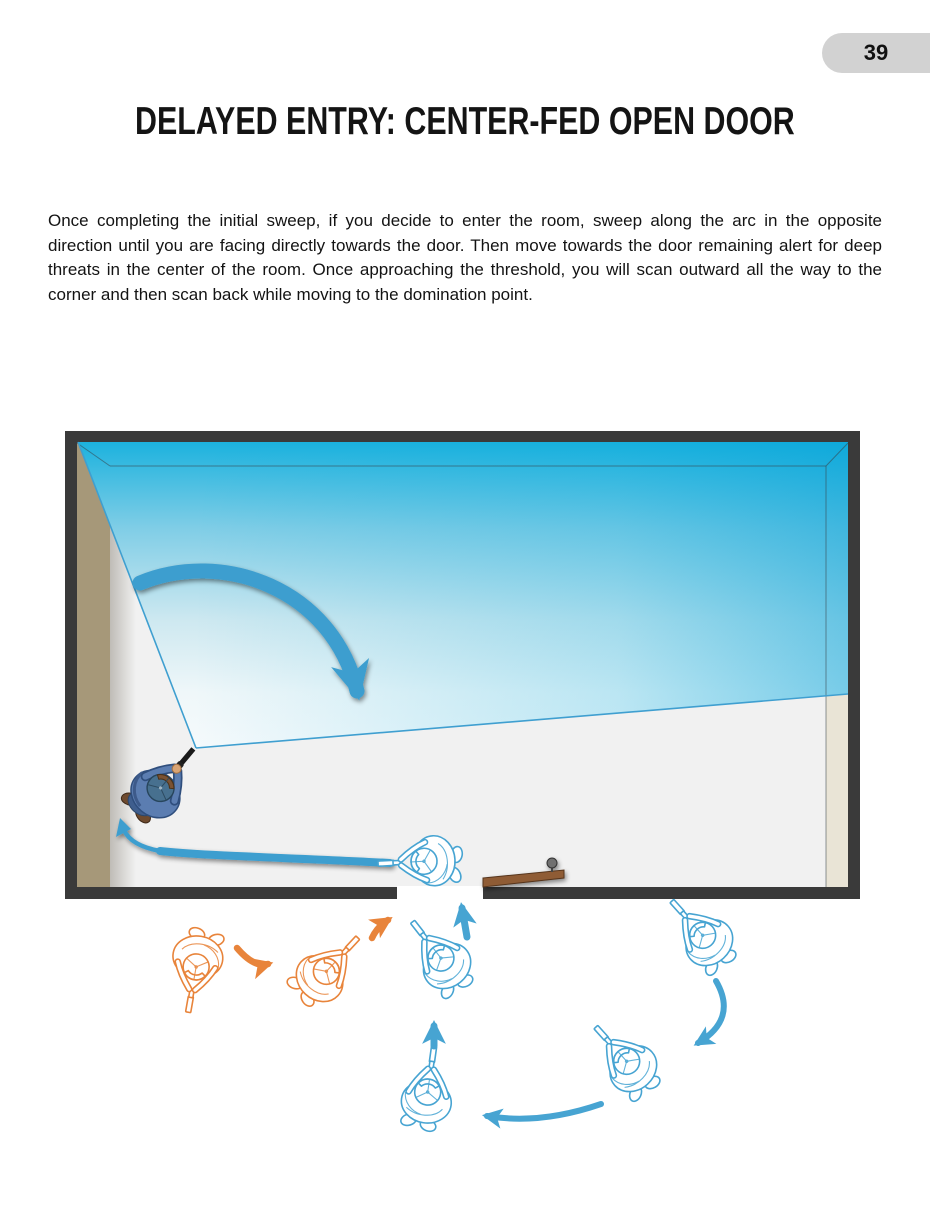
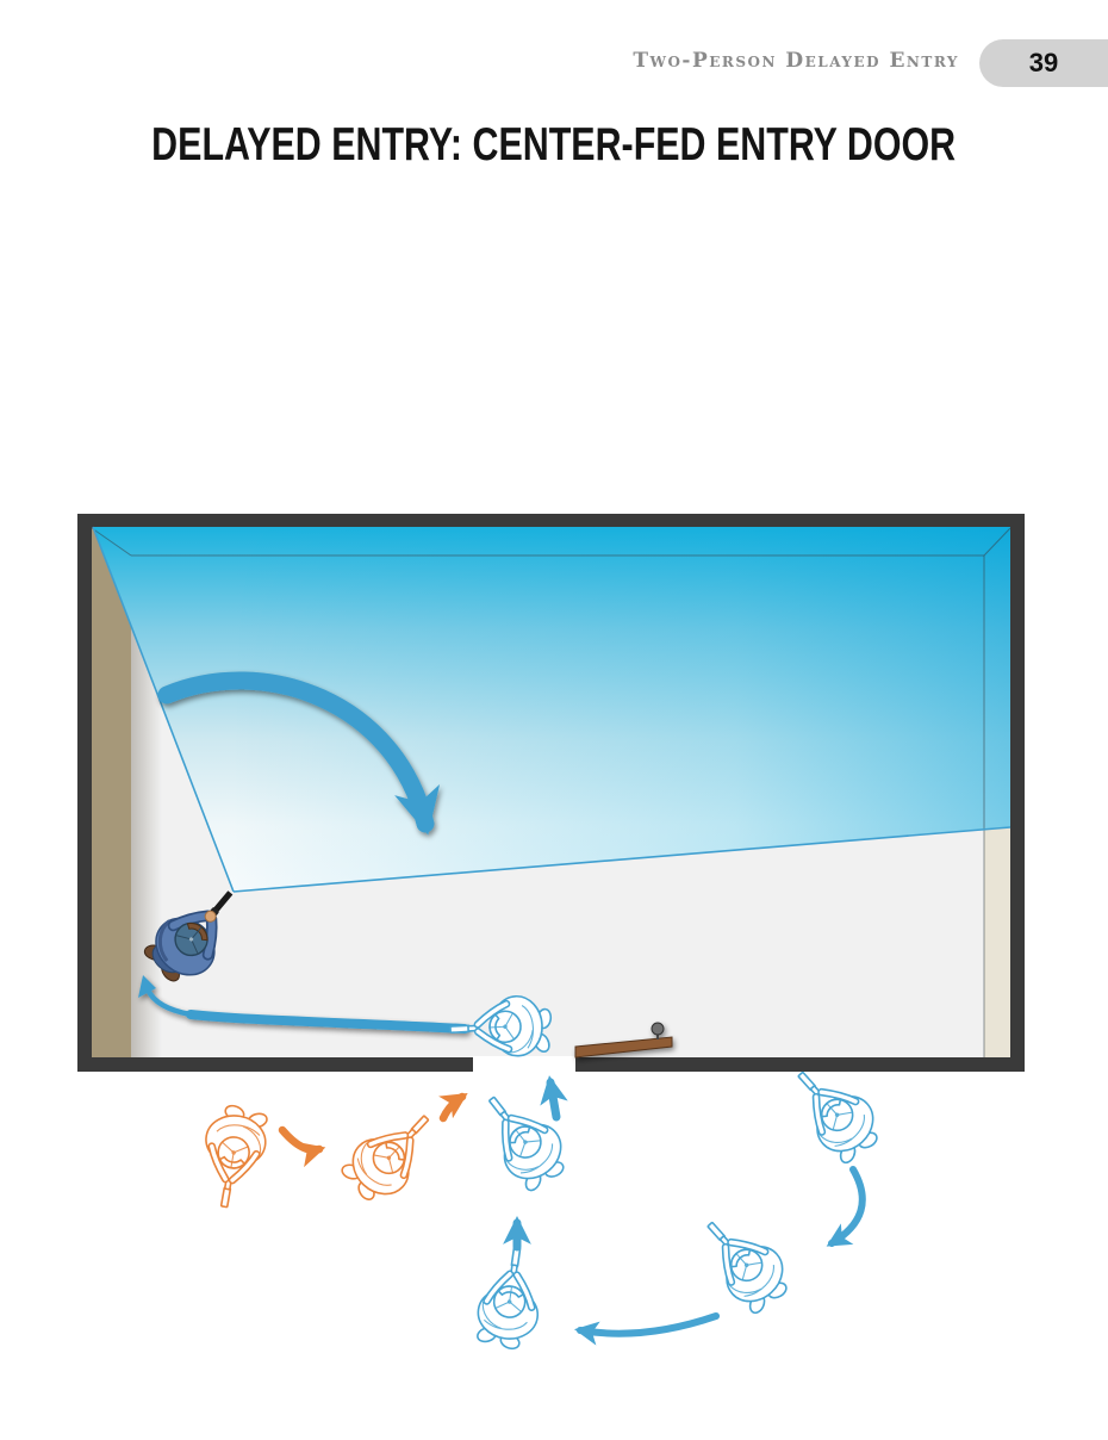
+ Two-Person Delayed Entry
  39
- DELAYED ENTRY: CENTER-FED OPEN DOOR
+ DELAYED ENTRY: CENTER-FED ENTRY DOOR
- Once completing the initial sweep, if you decide to enter the room, sweep along the arc in the opposite direction until you are facing directly towards the door. Then move towards the door remaining alert for deep threats in the center of the room. Once approaching the threshold, you will scan outward all the way to the corner and then scan back while moving to the domination point.
